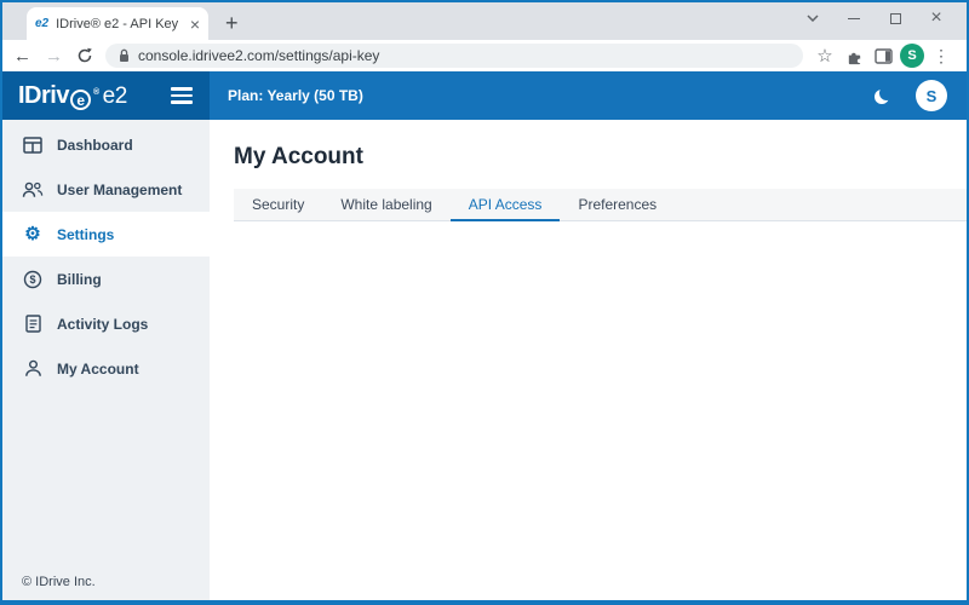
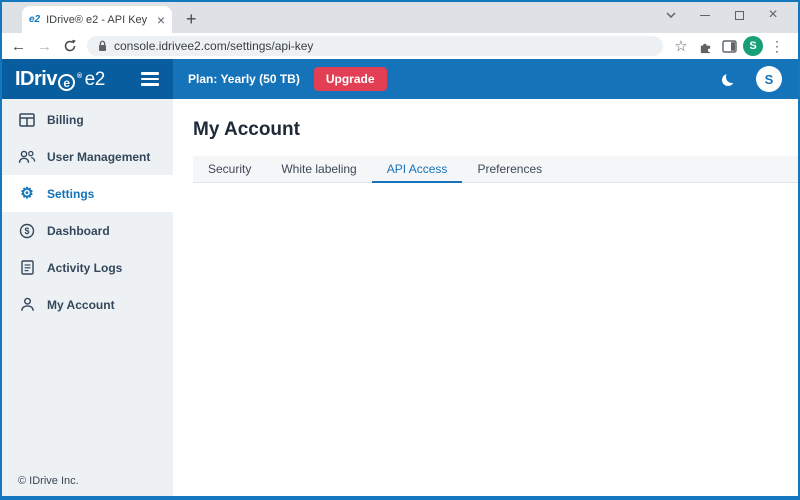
  e2
  IDrive® e2 - API Key
  ×
  +
  ×
  ←
  →
  console.idrivee2.com/settings/api-key
  ☆
  S
  ⋮
  IDriv
  e
  e2
  Plan: Yearly (50 TB)
+ Upgrade
  S
- Dashboard
+ Billing
  User Management
  ⚙
  Settings
  $
- Billing
+ Dashboard
  Activity Logs
  My Account
  © IDrive Inc.
  My Account
  Security
  White labeling
  API Access
  Preferences
